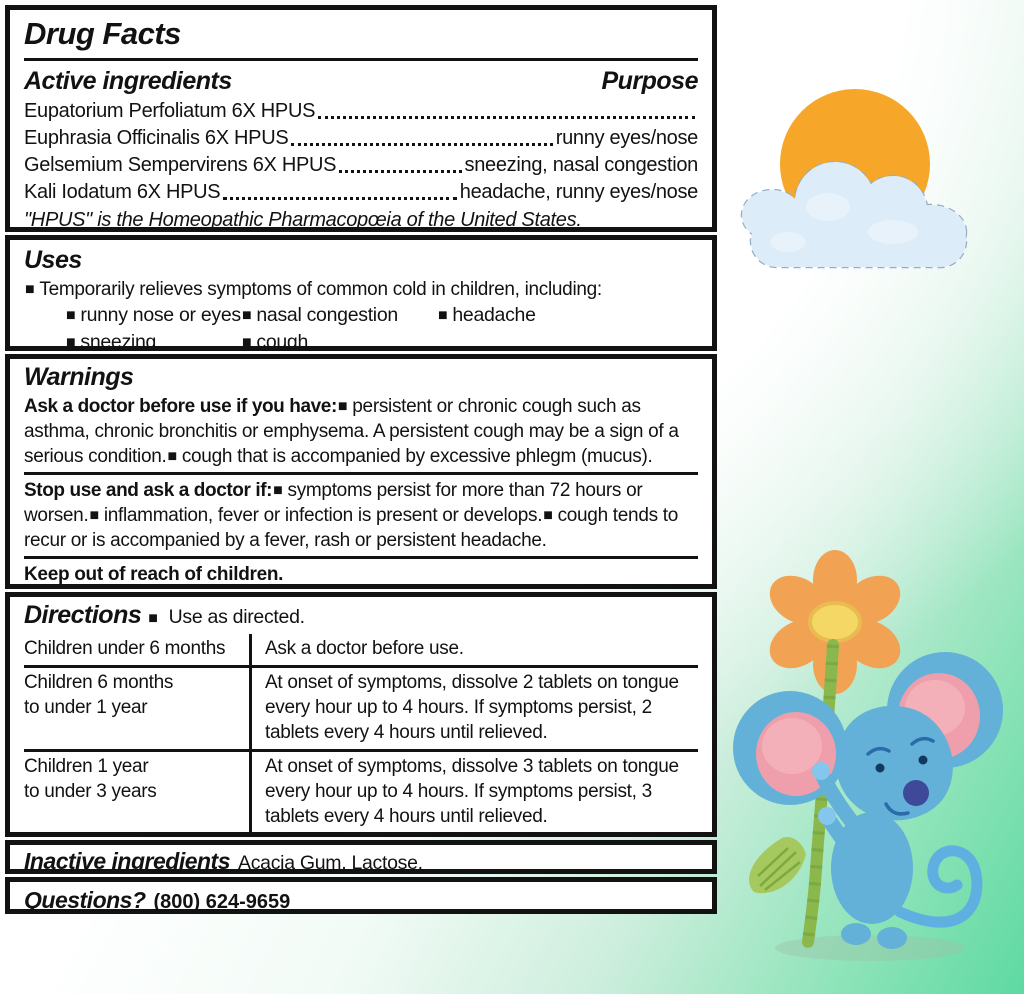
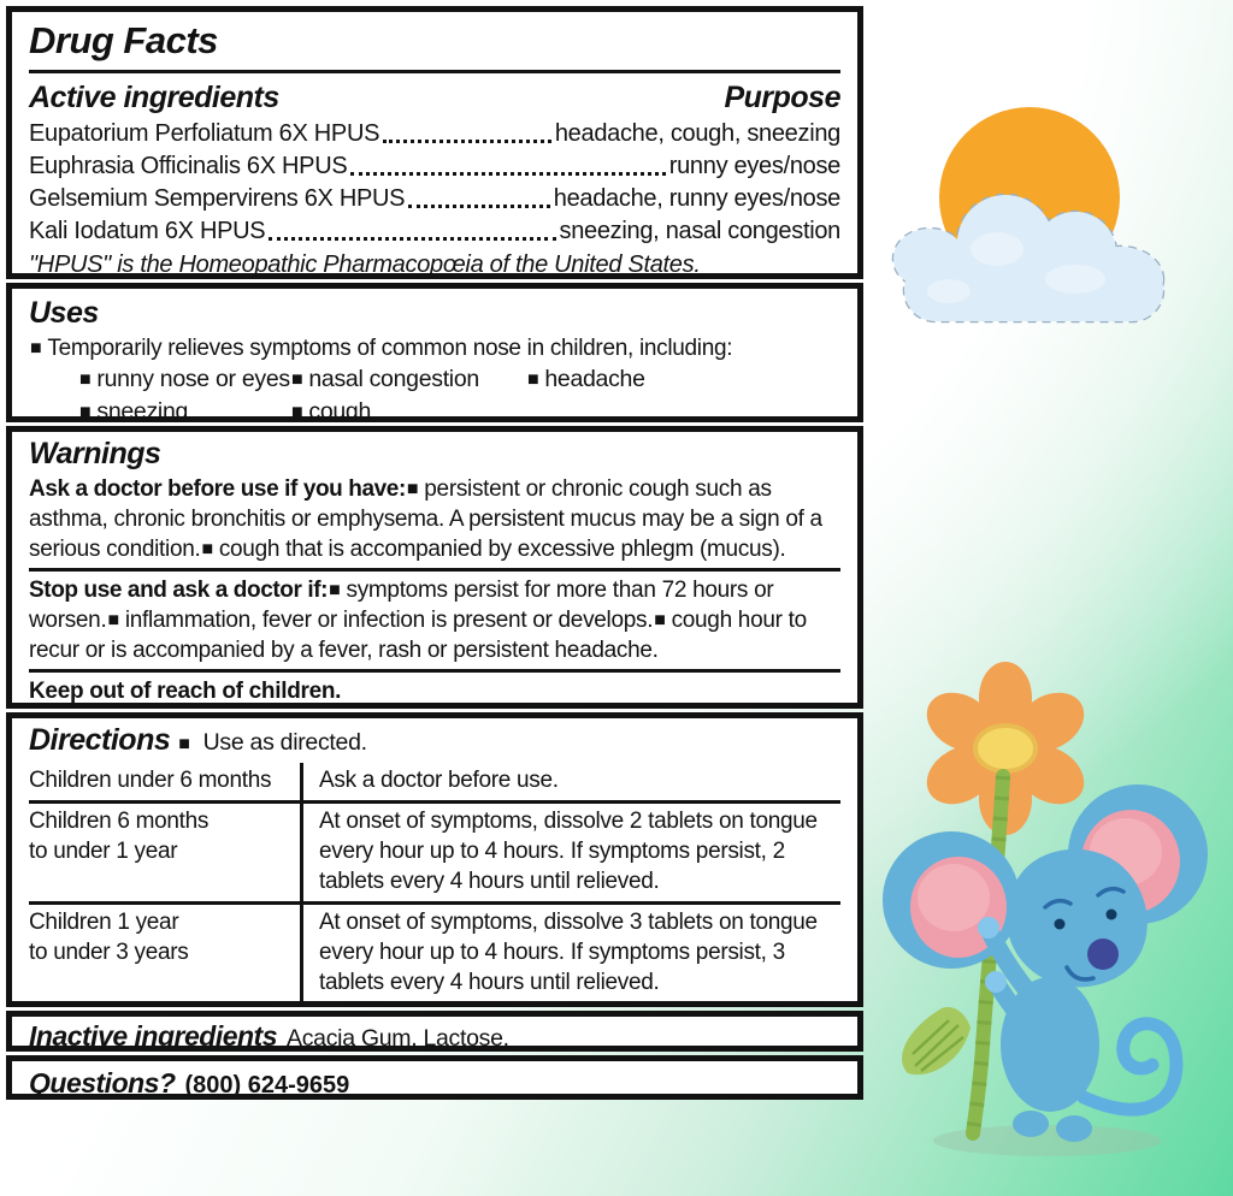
  Drug Facts
  Active ingredients
  Purpose
  Eupatorium Perfoliatum 6X HPUS
+ headache, cough, sneezing
  Euphrasia Officinalis 6X HPUS
  runny eyes/nose
  Gelsemium Sempervirens 6X HPUS
- sneezing, nasal congestion
+ headache, runny eyes/nose
  Kali Iodatum 6X HPUS
- headache, runny eyes/nose
+ sneezing, nasal congestion
  "HPUS" is the Homeopathic Pharmacopœia of the United States.
  Uses
- ■ Temporarily relieves symptoms of common cold in children, including:
+ ■ Temporarily relieves symptoms of common nose in children, including:
  ■ runny nose or eyes
  ■ nasal congestion
  ■ headache
  ■ sneezing
  ■ cough
  Warnings
- Ask a doctor before use if you have:■ persistent or chronic cough such as asthma, chronic bronchitis or emphysema. A persistent cough may be a sign of a serious condition.■ cough that is accompanied by excessive phlegm (mucus).
+ Ask a doctor before use if you have:■ persistent or chronic cough such as asthma, chronic bronchitis or emphysema. A persistent mucus may be a sign of a serious condition.■ cough that is accompanied by excessive phlegm (mucus).
- Stop use and ask a doctor if:■ symptoms persist for more than 72 hours or worsen.■ inflammation, fever or infection is present or develops.■ cough tends to recur or is accompanied by a fever, rash or persistent headache.
+ Stop use and ask a doctor if:■ symptoms persist for more than 72 hours or worsen.■ inflammation, fever or infection is present or develops.■ cough hour to recur or is accompanied by a fever, rash or persistent headache.
  Keep out of reach of children.
  Directions
  ■
  Use as directed.
  Children under 6 months
  Ask a doctor before use.
  Children 6 months
  to under 1 year
  At onset of symptoms, dissolve 2 tablets on tongue every hour up to 4 hours. If symptoms persist, 2 tablets every 4 hours until relieved.
  Children 1 year
  to under 3 years
  At onset of symptoms, dissolve 3 tablets on tongue every hour up to 4 hours. If symptoms persist, 3 tablets every 4 hours until relieved.
  Inactive ingredients
  Acacia Gum, Lactose.
  Questions?
  (800) 624-9659
